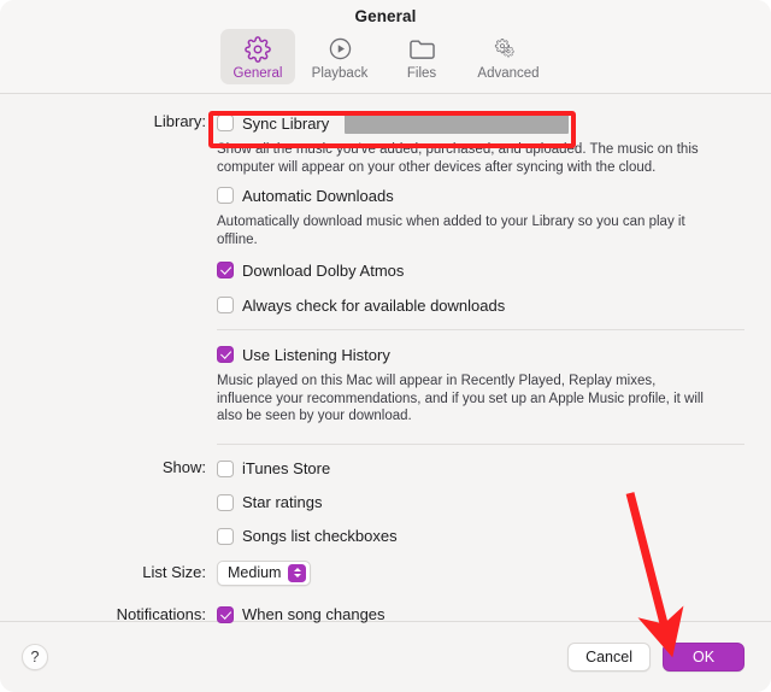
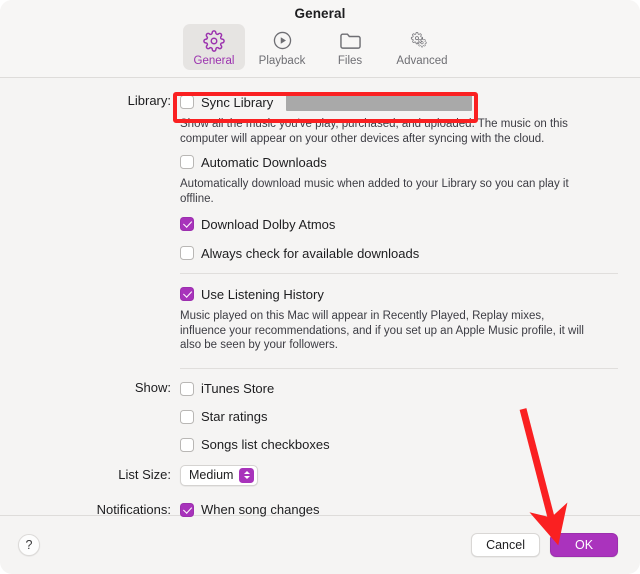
  General
  General
  Playback
  Files
  Advanced
  Library:
  Sync Library
- Show all the music you've added, purchased, and uploaded. The music on this computer will appear on your other devices after syncing with the cloud.
+ Show all the music you've play, purchased, and uploaded. The music on this computer will appear on your other devices after syncing with the cloud.
  Automatic Downloads
  Automatically download music when added to your Library so you can play it offline.
  Download Dolby Atmos
  Always check for available downloads
  Use Listening History
- Music played on this Mac will appear in Recently Played, Replay mixes, influence your recommendations, and if you set up an Apple Music profile, it will also be seen by your download.
+ Music played on this Mac will appear in Recently Played, Replay mixes, influence your recommendations, and if you set up an Apple Music profile, it will also be seen by your followers.
  Show:
  iTunes Store
  Star ratings
  Songs list checkboxes
  List Size:
  Medium
  Notifications:
  When song changes
  ?
  Cancel
  OK
